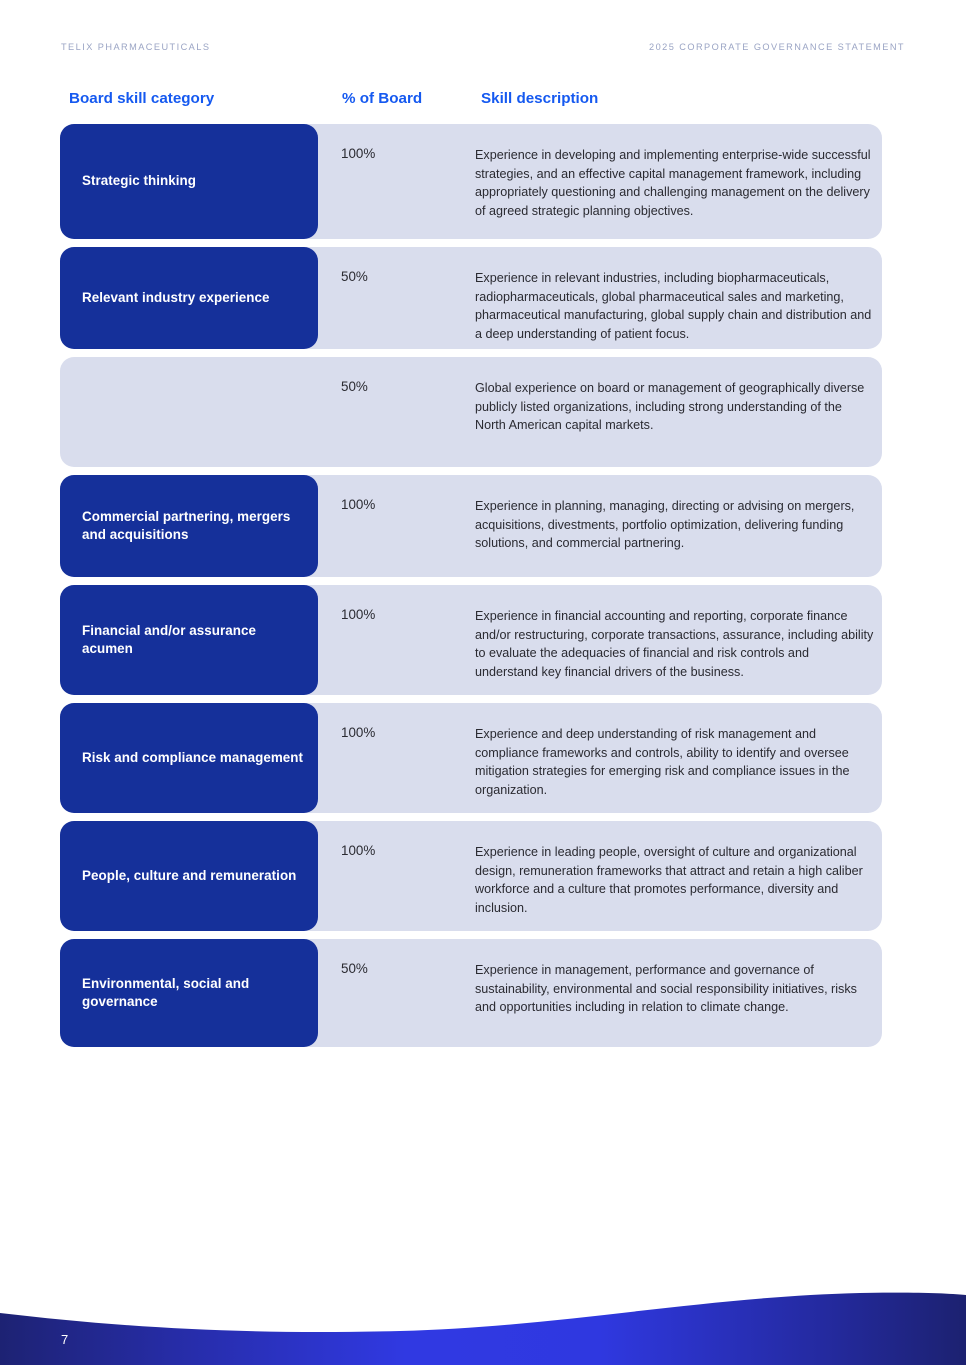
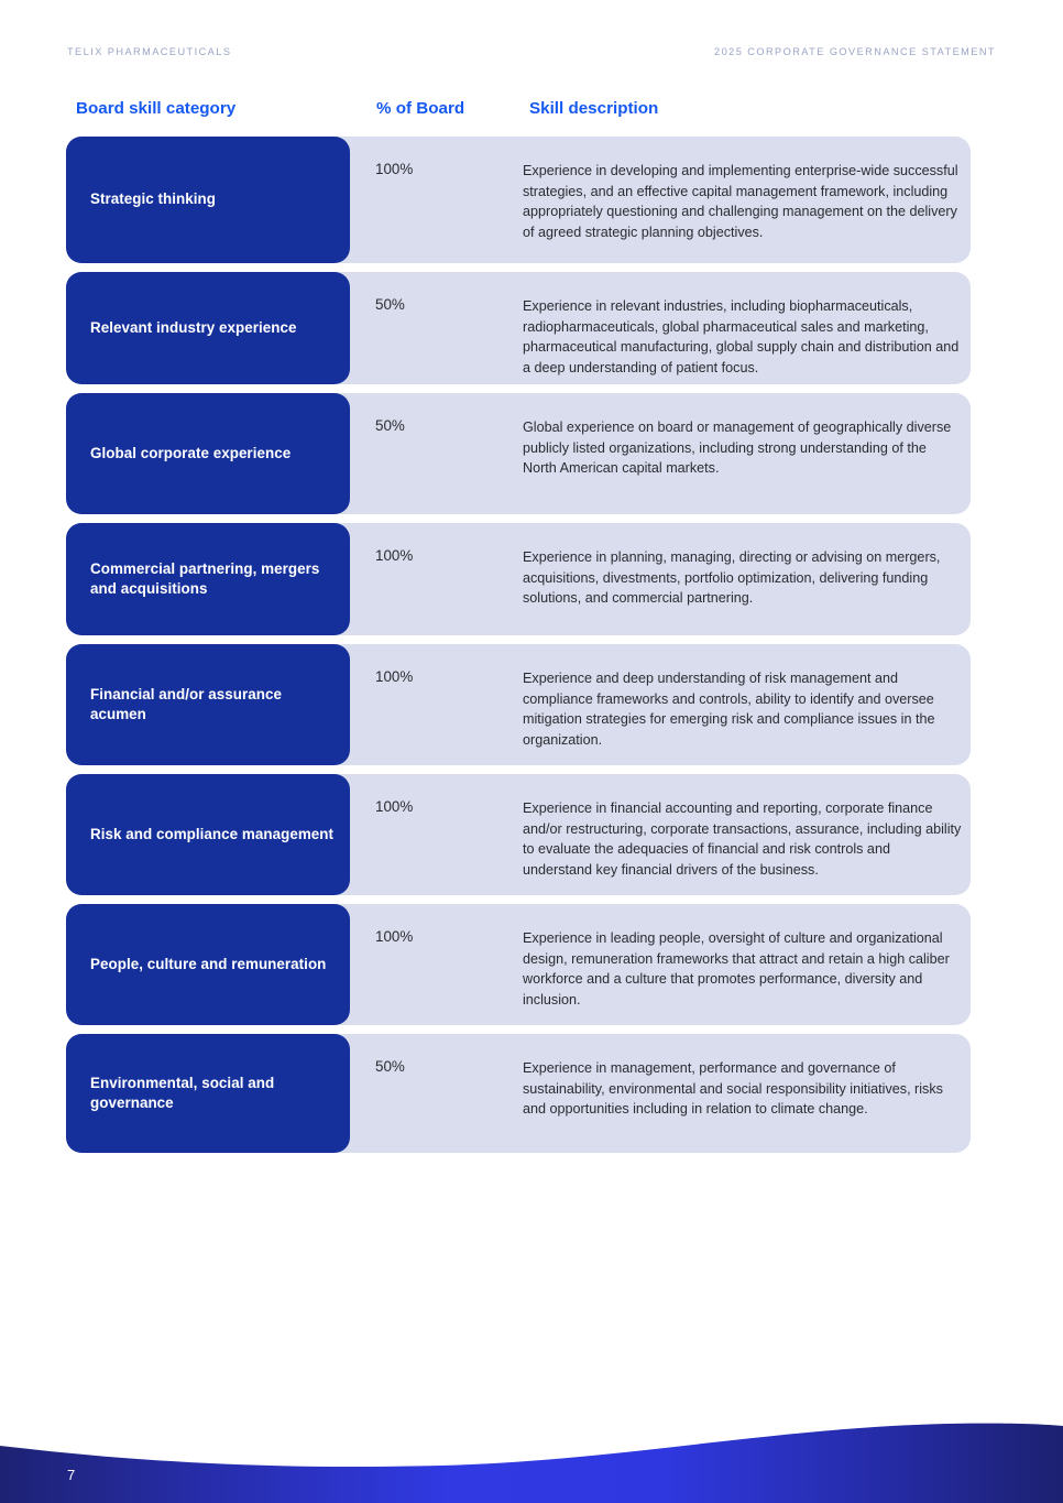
  TELIX PHARMACEUTICALS
  2025 CORPORATE GOVERNANCE STATEMENT
  Board skill category
  % of Board
  Skill description
  Strategic thinking
  100%
  Experience in developing and implementing enterprise-wide successful strategies, and an effective capital management framework, including appropriately questioning and challenging management on the delivery of agreed strategic planning objectives.
  Relevant industry experience
  50%
  Experience in relevant industries, including biopharmaceuticals, radiopharmaceuticals, global pharmaceutical sales and marketing, pharmaceutical manufacturing, global supply chain and distribution and a deep understanding of patient focus.
+ Global corporate experience
  50%
  Global experience on board or management of geographically diverse publicly listed organizations, including strong understanding of the North American capital markets.
  Commercial partnering, mergers and acquisitions
  100%
  Experience in planning, managing, directing or advising on mergers, acquisitions, divestments, portfolio optimization, delivering funding solutions, and commercial partnering.
  Financial and/or assurance acumen
  100%
- Experience in financial accounting and reporting, corporate finance and/or restructuring, corporate transactions, assurance, including ability to evaluate the adequacies of financial and risk controls and understand key financial drivers of the business.
+ Experience and deep understanding of risk management and compliance frameworks and controls, ability to identify and oversee mitigation strategies for emerging risk and compliance issues in the organization.
  Risk and compliance management
  100%
- Experience and deep understanding of risk management and compliance frameworks and controls, ability to identify and oversee mitigation strategies for emerging risk and compliance issues in the organization.
+ Experience in financial accounting and reporting, corporate finance and/or restructuring, corporate transactions, assurance, including ability to evaluate the adequacies of financial and risk controls and understand key financial drivers of the business.
  People, culture and remuneration
  100%
  Experience in leading people, oversight of culture and organizational design, remuneration frameworks that attract and retain a high caliber workforce and a culture that promotes performance, diversity and inclusion.
  Environmental, social and governance
  50%
  Experience in management, performance and governance of sustainability, environmental and social responsibility initiatives, risks and opportunities including in relation to climate change.
  7
